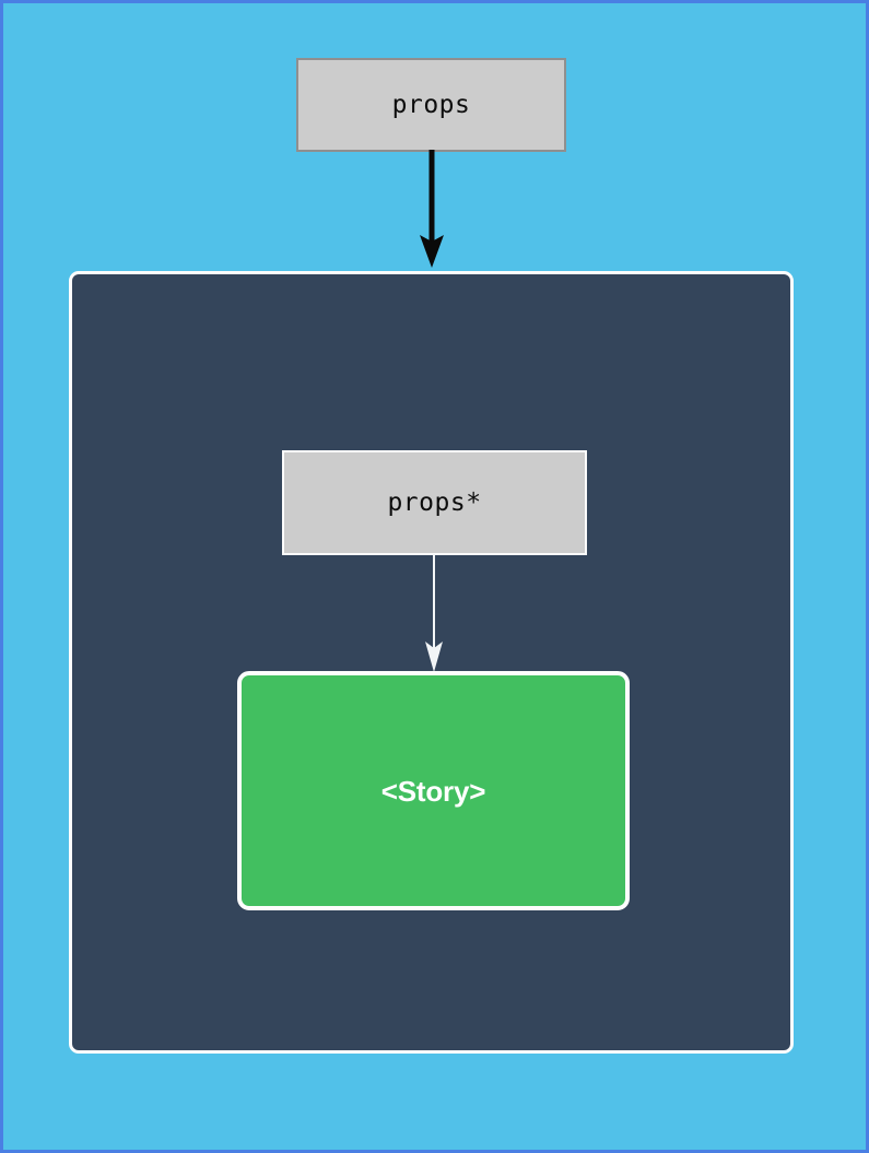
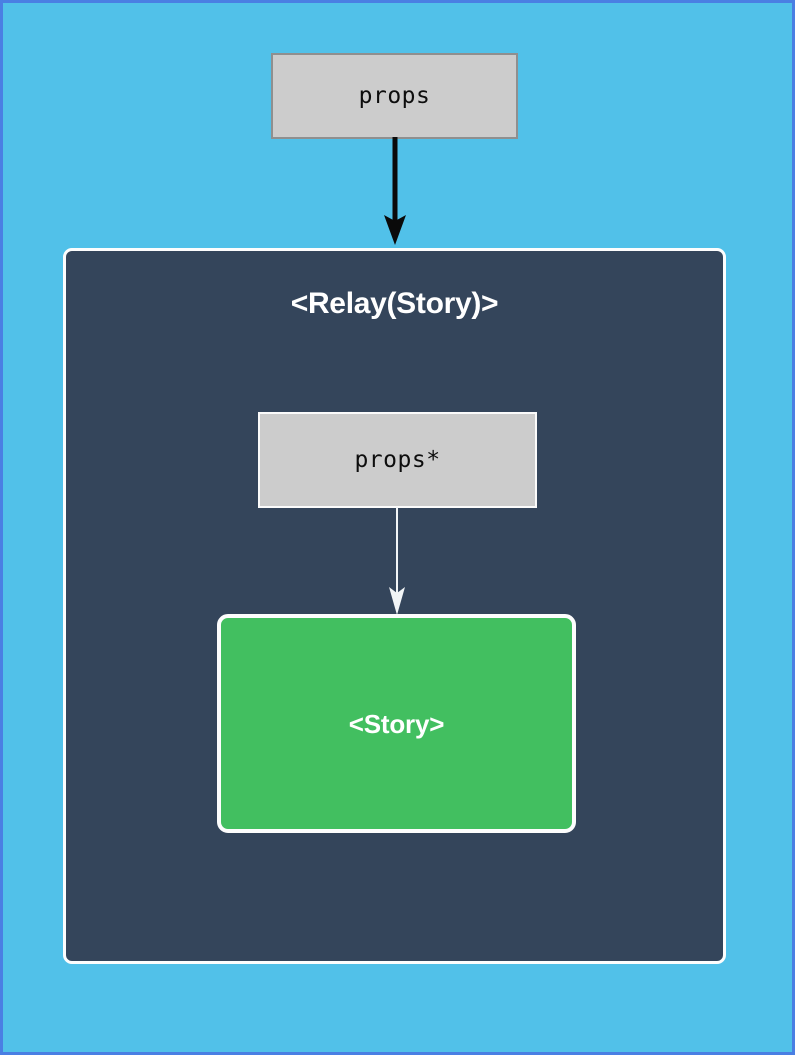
  props
+ <Relay(Story)>
  props*
  <Story>
